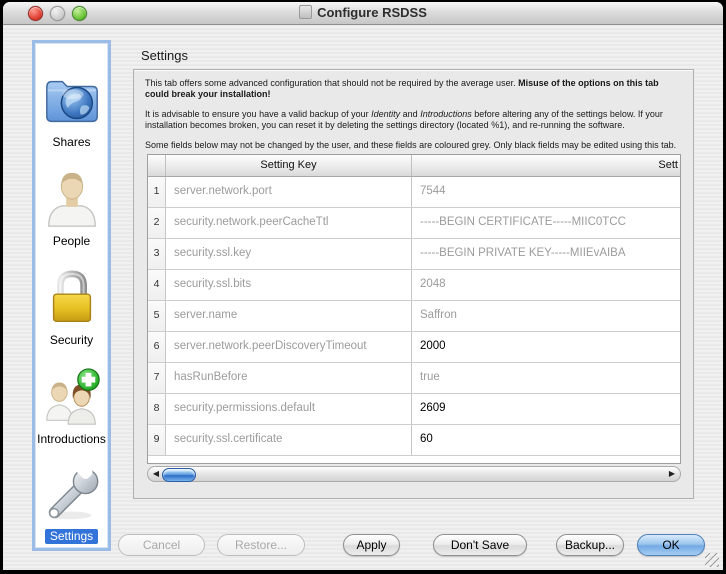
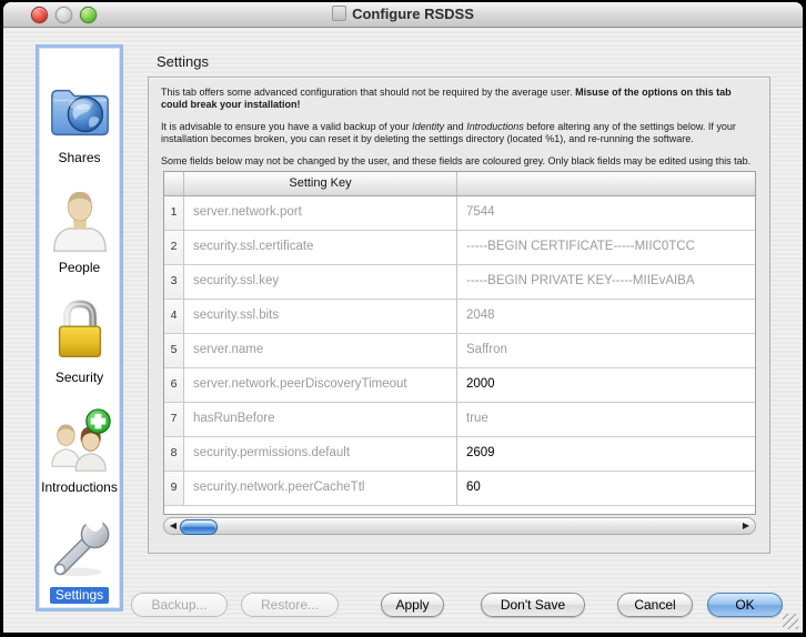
  Configure RSDSS
  Shares
  People
  Security
  Introductions
  Settings
  Settings
  This tab offers some advanced configuration that should not be required by the average user. Misuse of the options on this tab could break your installation!
  It is advisable to ensure you have a valid backup of your Identity and Introductions before altering any of the settings below. If your installation becomes broken, you can reset it by deleting the settings directory (located %1), and re-running the software.
  Some fields below may not be changed by the user, and these fields are coloured grey. Only black fields may be edited using this tab.
  Setting Key
- Sett
  1
  server.network.port
  7544
  2
- security.network.peerCacheTtl
+ security.ssl.certificate
  -----BEGIN CERTIFICATE-----MIIC0TCC
  3
  security.ssl.key
  -----BEGIN PRIVATE KEY-----MIIEvAIBA
  4
  security.ssl.bits
  2048
  5
  server.name
  Saffron
  6
  server.network.peerDiscoveryTimeout
  2000
  7
  hasRunBefore
  true
  8
  security.permissions.default
  2609
  9
- security.ssl.certificate
+ security.network.peerCacheTtl
  60
  ◀
  ▶
- Cancel
+ Backup...
  Restore...
  Apply
  Don't Save
- Backup...
+ Cancel
  OK
